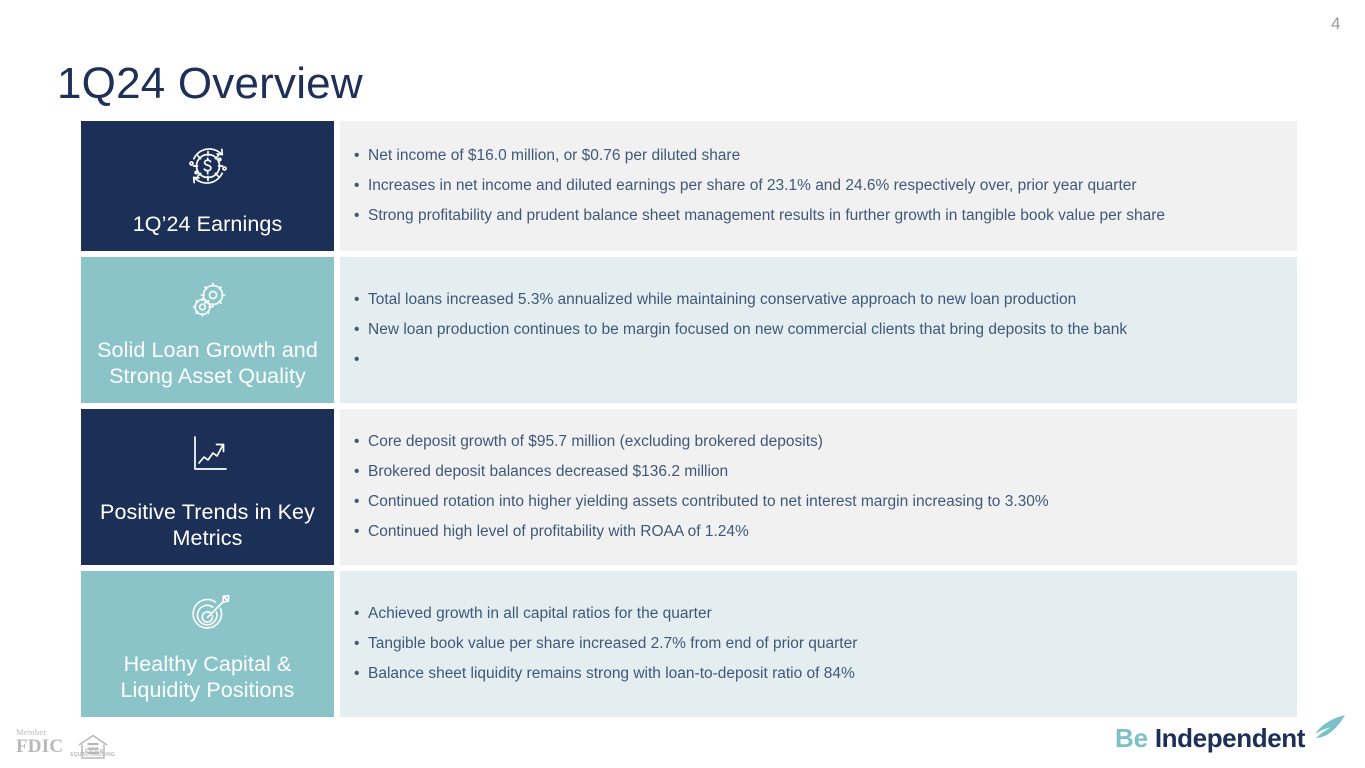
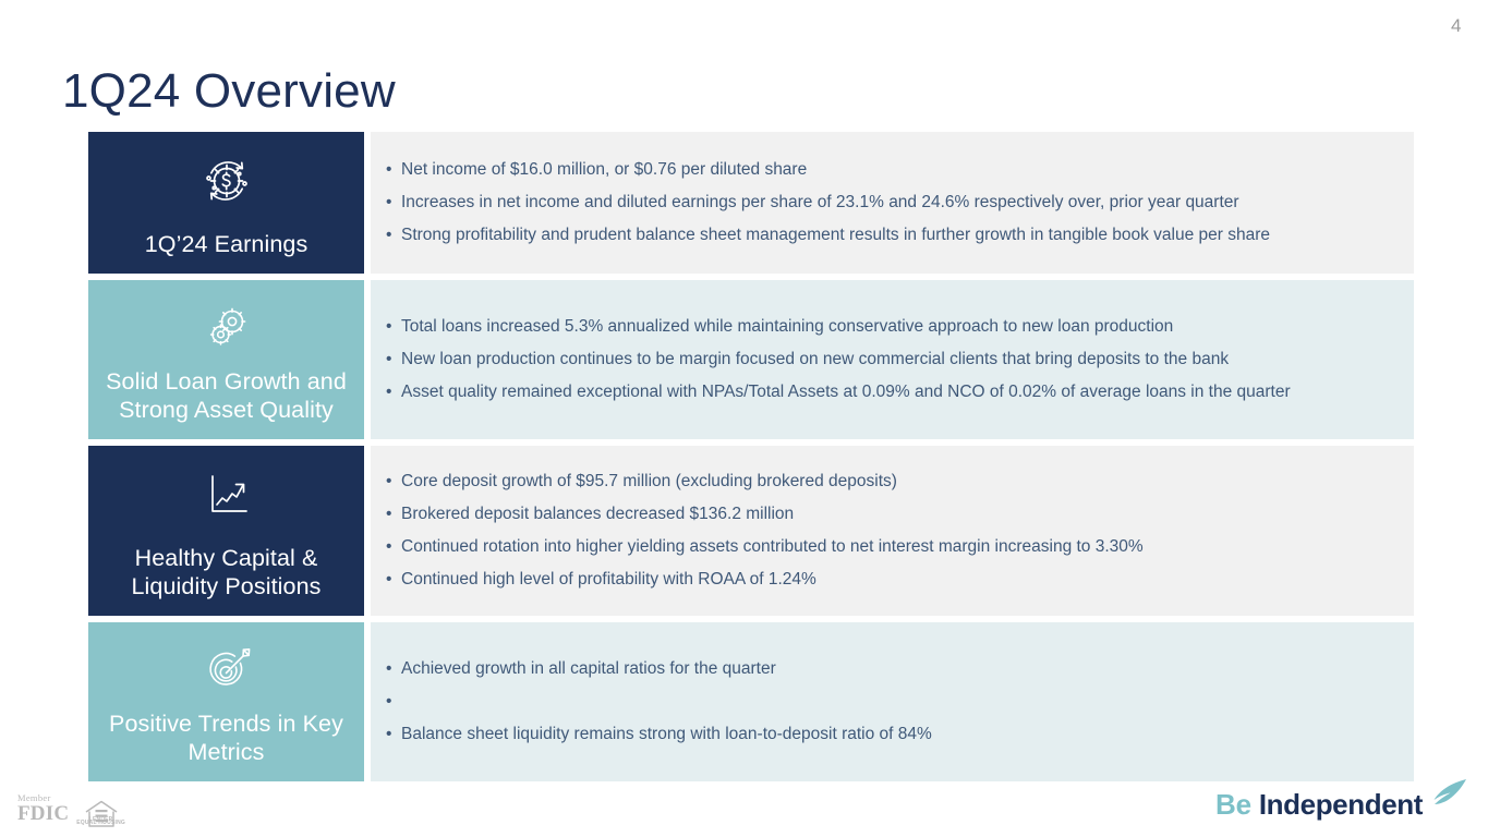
  4
  1Q24 Overview
  1Q’24 Earnings
  •
  Net income of $16.0 million, or $0.76 per diluted share
  •
  Increases in net income and diluted earnings per share of 23.1% and 24.6% respectively over, prior year quarter
  •
  Strong profitability and prudent balance sheet management results in further growth in tangible book value per share
  Solid Loan Growth and Strong Asset Quality
  •
  Total loans increased 5.3% annualized while maintaining conservative approach to new loan production
  •
  New loan production continues to be margin focused on new commercial clients that bring deposits to the bank
  •
+ Asset quality remained exceptional with NPAs/Total Assets at 0.09% and NCO of 0.02% of average loans in the quarter
- Positive Trends in Key Metrics
+ Healthy Capital & Liquidity Positions
  •
  Core deposit growth of $95.7 million (excluding brokered deposits)
  •
  Brokered deposit balances decreased $136.2 million
  •
  Continued rotation into higher yielding assets contributed to net interest margin increasing to 3.30%
  •
  Continued high level of profitability with ROAA of 1.24%
- Healthy Capital & Liquidity Positions
+ Positive Trends in Key Metrics
  •
  Achieved growth in all capital ratios for the quarter
  •
- Tangible book value per share increased 2.7% from end of prior quarter
  •
  Balance sheet liquidity remains strong with loan-to-deposit ratio of 84%
  Member
  FDIC
  Be
  Independent
